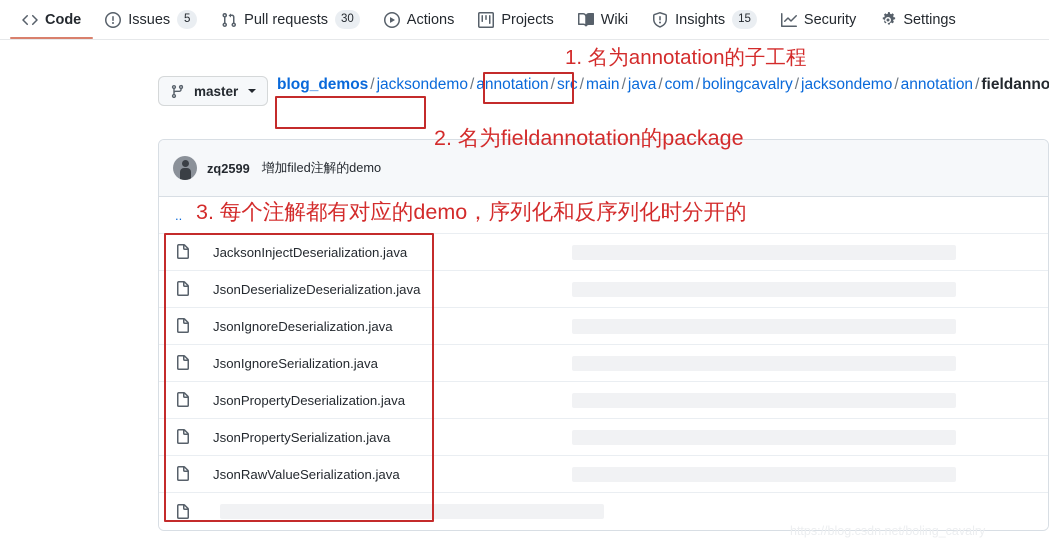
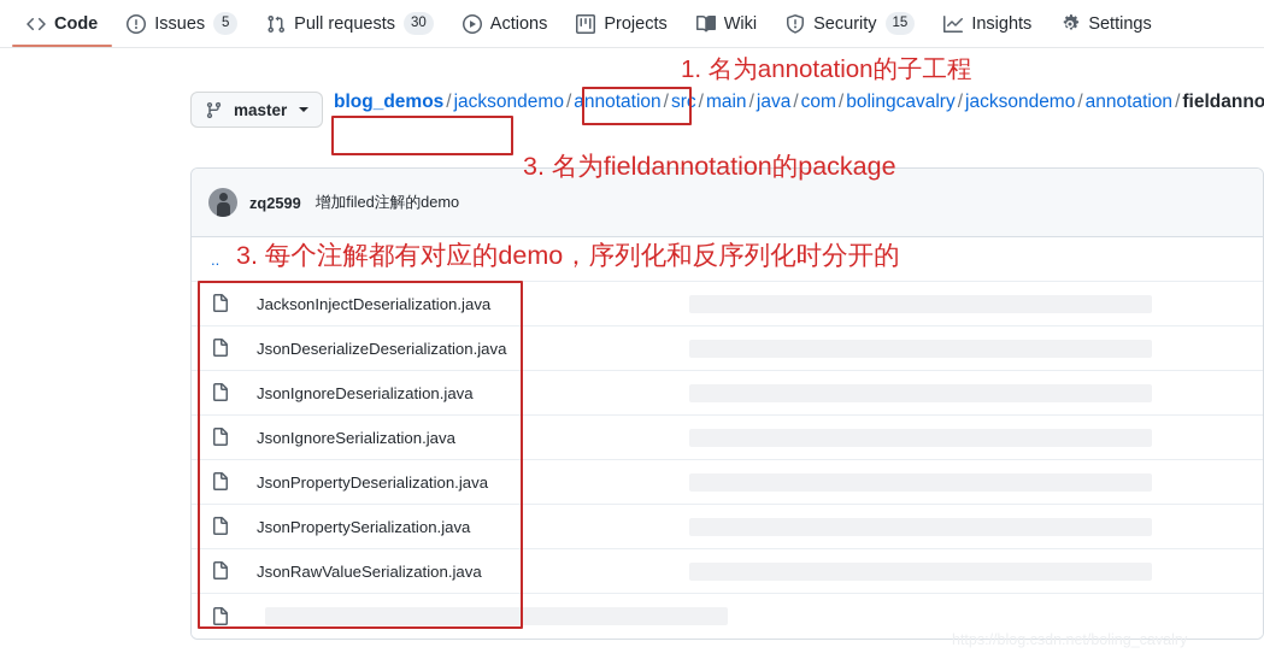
  Code
  Issues
  5
  Pull requests
  30
  Actions
  Projects
  Wiki
- Insights
+ Security
  15
- Security
+ Insights
  Settings
  master
  blog_demos/jacksondemo/annotation/src/main/java/com/bolingcavalry/jacksondemo/annotation/fieldanno
  zq2599
  增加filed注解的demo
  ..
  JacksonInjectDeserialization.java
  JsonDeserializeDeserialization.java
  JsonIgnoreDeserialization.java
  JsonIgnoreSerialization.java
  JsonPropertyDeserialization.java
  JsonPropertySerialization.java
  JsonRawValueSerialization.java
  1. 名为annotation的子工程
- 2. 名为fieldannotation的package
+ 3. 名为fieldannotation的package
  3. 每个注解都有对应的demo，序列化和反序列化时分开的
  https://blog.csdn.net/boling_cavalry
